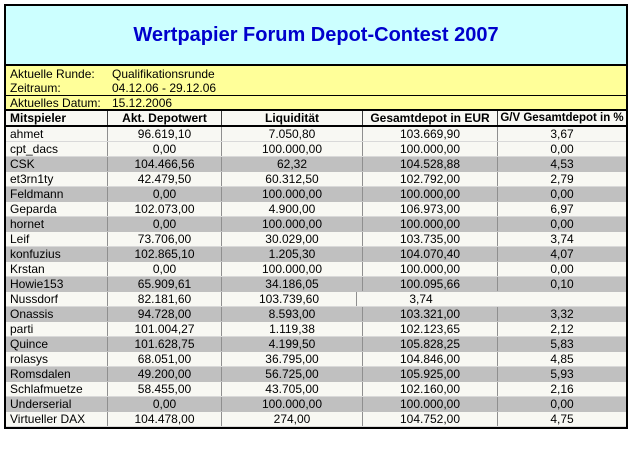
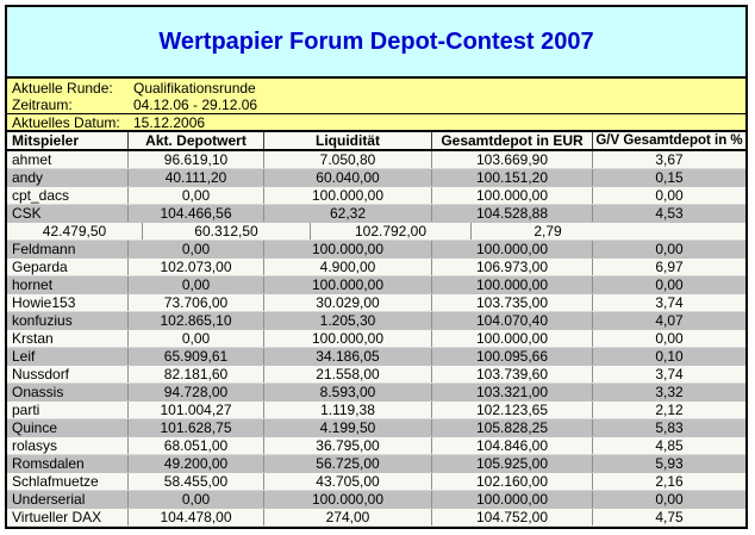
  Wertpapier Forum Depot-Contest 2007
  Aktuelle Runde:
  Qualifikationsrunde
  Zeitraum:
  04.12.06 - 29.12.06
  Aktuelles Datum:
  15.12.2006
  Mitspieler
  Akt. Depotwert
  Liquidität
  Gesamtdepot in EUR
  G/V Gesamtdepot in %
  ahmet
  96.619,10
  7.050,80
  103.669,90
  3,67
+ andy
+ 40.111,20
+ 60.040,00
+ 100.151,20
+ 0,15
  cpt_dacs
  0,00
  100.000,00
  100.000,00
  0,00
  CSK
  104.466,56
  62,32
  104.528,88
  4,53
- et3rn1ty
  42.479,50
  60.312,50
  102.792,00
  2,79
  Feldmann
  0,00
  100.000,00
  100.000,00
  0,00
  Geparda
  102.073,00
  4.900,00
  106.973,00
  6,97
  hornet
  0,00
  100.000,00
  100.000,00
  0,00
- Leif
+ Howie153
  73.706,00
  30.029,00
  103.735,00
  3,74
  konfuzius
  102.865,10
  1.205,30
  104.070,40
  4,07
  Krstan
  0,00
  100.000,00
  100.000,00
  0,00
- Howie153
+ Leif
  65.909,61
  34.186,05
  100.095,66
  0,10
  Nussdorf
  82.181,60
+ 21.558,00
  103.739,60
  3,74
  Onassis
  94.728,00
  8.593,00
  103.321,00
  3,32
  parti
  101.004,27
  1.119,38
  102.123,65
  2,12
  Quince
  101.628,75
  4.199,50
  105.828,25
  5,83
  rolasys
  68.051,00
  36.795,00
  104.846,00
  4,85
  Romsdalen
  49.200,00
  56.725,00
  105.925,00
  5,93
  Schlafmuetze
  58.455,00
  43.705,00
  102.160,00
  2,16
  Underserial
  0,00
  100.000,00
  100.000,00
  0,00
  Virtueller DAX
  104.478,00
  274,00
  104.752,00
  4,75
